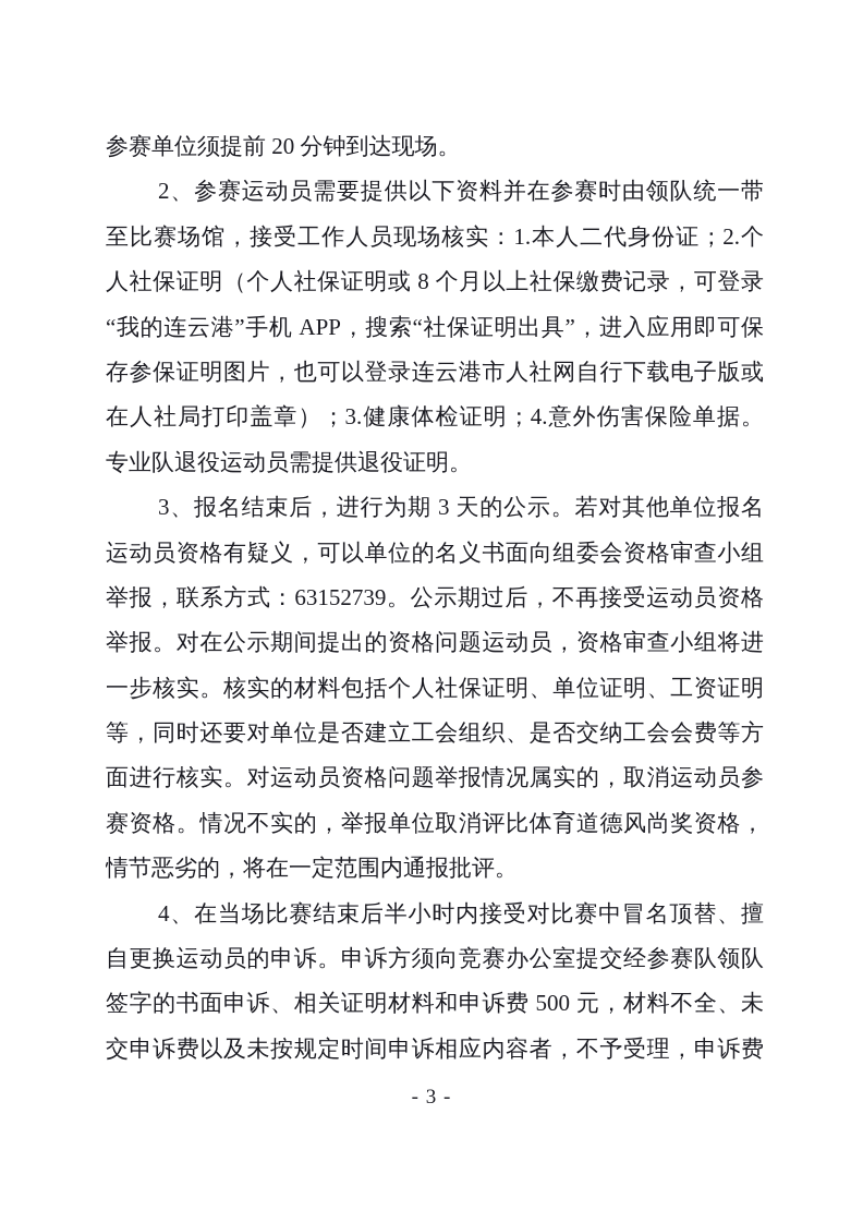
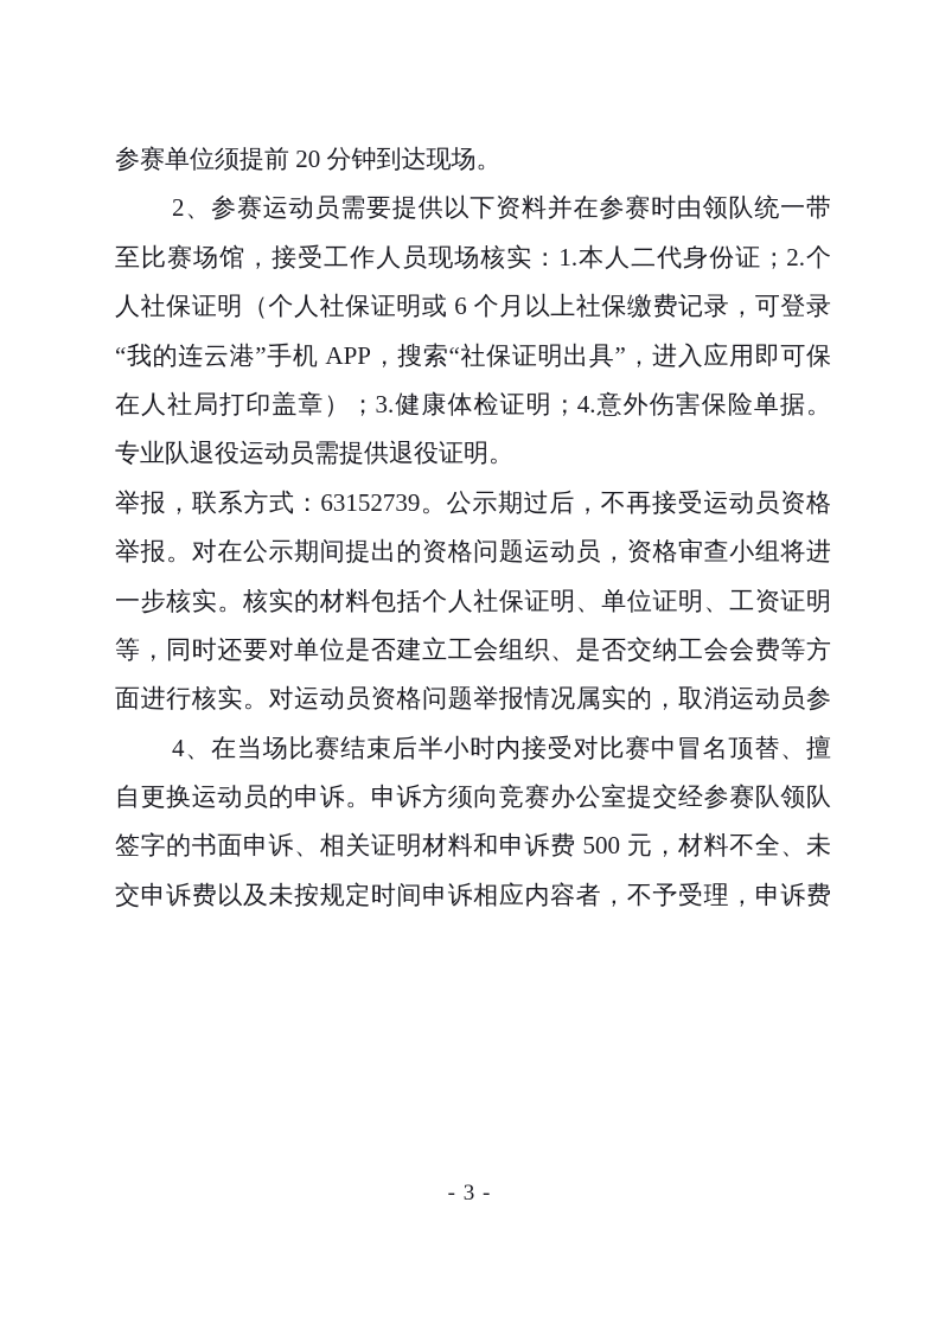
  参赛单位须提前 20 分钟到达现场。
  2、参赛运动员需要提供以下资料并在参赛时由领队统一带
  至比赛场馆，接受工作人员现场核实：1.本人二代身份证；2.个
- 人社保证明（个人社保证明或 8 个月以上社保缴费记录，可登录
+ 人社保证明（个人社保证明或 6 个月以上社保缴费记录，可登录
  “我的连云港”手机 APP，搜索“社保证明出具”，进入应用即可保
- 存参保证明图片，也可以登录连云港市人社网自行下载电子版或
  在人社局打印盖章）；3.健康体检证明；4.意外伤害保险单据。
  专业队退役运动员需提供退役证明。
- 3、报名结束后，进行为期 3 天的公示。若对其他单位报名
- 运动员资格有疑义，可以单位的名义书面向组委会资格审查小组
  举报，联系方式：63152739。公示期过后，不再接受运动员资格
  举报。对在公示期间提出的资格问题运动员，资格审查小组将进
  一步核实。核实的材料包括个人社保证明、单位证明、工资证明
  等，同时还要对单位是否建立工会组织、是否交纳工会会费等方
  面进行核实。对运动员资格问题举报情况属实的，取消运动员参
- 赛资格。情况不实的，举报单位取消评比体育道德风尚奖资格，
- 情节恶劣的，将在一定范围内通报批评。
  4、在当场比赛结束后半小时内接受对比赛中冒名顶替、擅
  自更换运动员的申诉。申诉方须向竞赛办公室提交经参赛队领队
  签字的书面申诉、相关证明材料和申诉费 500 元，材料不全、未
  交申诉费以及未按规定时间申诉相应内容者，不予受理，申诉费
  - 3 -
